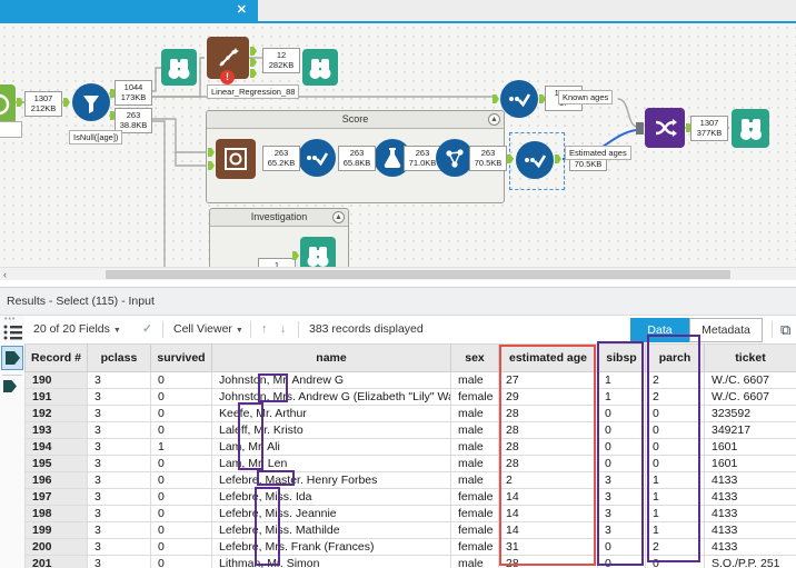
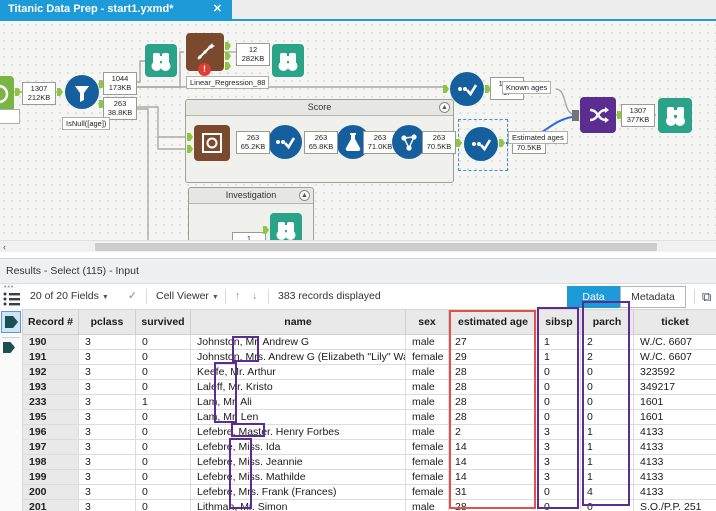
+ Titanic Data Prep - start1.yxmd*
  ✕
  Score
  Investigation
  1307
  212KB
  IsNull([age])
  1044
  173KB
  263
  38.8KB
  !
  Linear_Regression_88
  12
  282KB
  263
  65.2KB
  263
  65.8KB
  263
  71.0KB
  263
  70.5KB
  Known ages
  70.5KB
  Estimated ages
  1307
  377KB
  1
  ‹
  Results - Select (115) - Input
  20 of 20 Fields
  ✓
  Cell Viewer
  ↑
  ↓
  383 records displayed
  Data
  Metadata
  ⧉
  Record #	pclass	survived	name	sex	estimated age	sibsp	parch	ticket
  190	3	0	Johnston, Mr. Andrew G	male	27	1	2	W./C. 6607
  191	3	0	Johnston, Mrs. Andrew G (Elizabeth "Lily" W	female	29	1	2	W./C. 6607
  192	3	0	Keefe, Mr. Arthur	male	28	0	0	323592
  193	3	0	Laleff, Mr. Kristo	male	28	0	0	349217
- 194	3	1	Lam, Mr. Ali	male	28	0	0	1601
+ 233	3	1	Lam, Mr. Ali	male	28	0	0	1601
  195	3	0	Lam, Mr. Len	male	28	0	0	1601
  196	3	0	Lefebre, Master. Henry Forbes	male	2	3	1	4133
  197	3	0	Lefebre, Miss. Ida	female	14	3	1	4133
  198	3	0	Lefebre, Miss. Jeannie	female	14	3	1	4133
  199	3	0	Lefebre, Miss. Mathilde	female	14	3	1	4133
- 200	3	0	Lefebre, Mrs. Frank (Frances)	female	31	0	2	4133
+ 200	3	0	Lefebre, Mrs. Frank (Frances)	female	31	0	4	4133
  201	3	0	Lithman, Mr. Simon	male	28	0	0	S.O./P.P. 251
